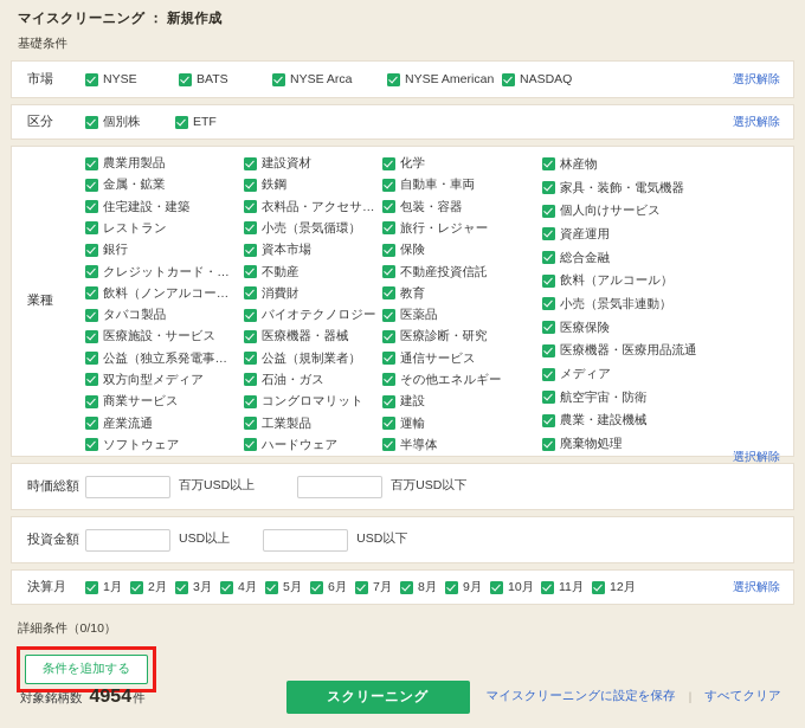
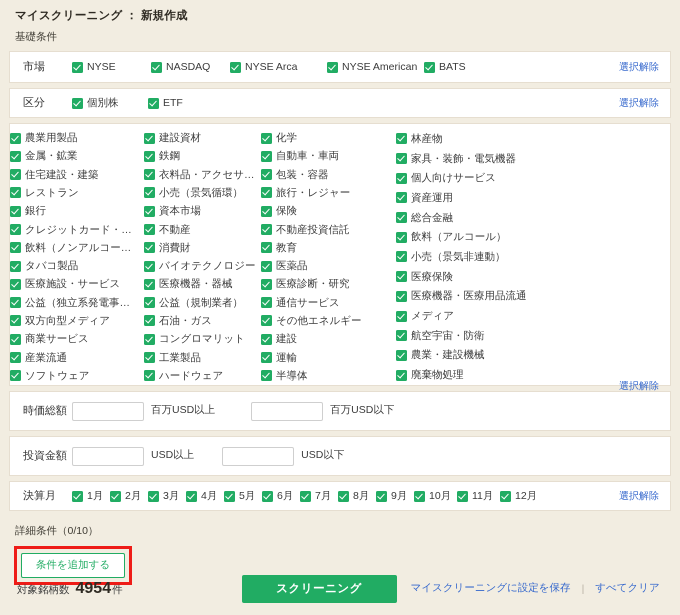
  マイスクリーニング ： 新規作成
  基礎条件
  市場
  NYSE
- BATS
+ NASDAQ
  NYSE Arca
  NYSE American
- NASDAQ
+ BATS
  選択解除
  区分
  個別株
  ETF
  選択解除
- 業種
  農業用製品
  金属・鉱業
  住宅建設・建築
  レストラン
  銀行
  クレジットカード・貸…
  飲料（ノンアルコール）
  タバコ製品
  医療施設・サービス
  公益（独立系発電事業…
  双方向型メディア
  商業サービス
  産業流通
  ソフトウェア
  建設資材
  鉄鋼
  衣料品・アクセサリ
  小売（景気循環）
  資本市場
  不動産
  消費財
  バイオテクノロジー
  医療機器・器械
  公益（規制業者）
  石油・ガス
  コングロマリット
  工業製品
  ハードウェア
  化学
  自動車・車両
  包装・容器
  旅行・レジャー
  保険
  不動産投資信託
  教育
  医薬品
  医療診断・研究
  通信サービス
  その他エネルギー
  建設
  運輸
  半導体
  林産物
  家具・装飾・電気機器
  個人向けサービス
  資産運用
  総合金融
  飲料（アルコール）
  小売（景気非連動）
  医療保険
  医療機器・医療用品流通
  メディア
  航空宇宙・防衛
  農業・建設機械
  廃棄物処理
  選択解除
  時価総額
  百万USD以上
  百万USD以下
  投資金額
  USD以上
  USD以下
  決算月
  1月
  2月
  3月
  4月
  5月
  6月
  7月
  8月
  9月
  10月
  11月
  12月
  選択解除
  詳細条件（0/10）
  条件を追加する
  対象銘柄数
  4954
  件
  スクリーニング
  マイスクリーニングに設定を保存
  |
  すべてクリア
